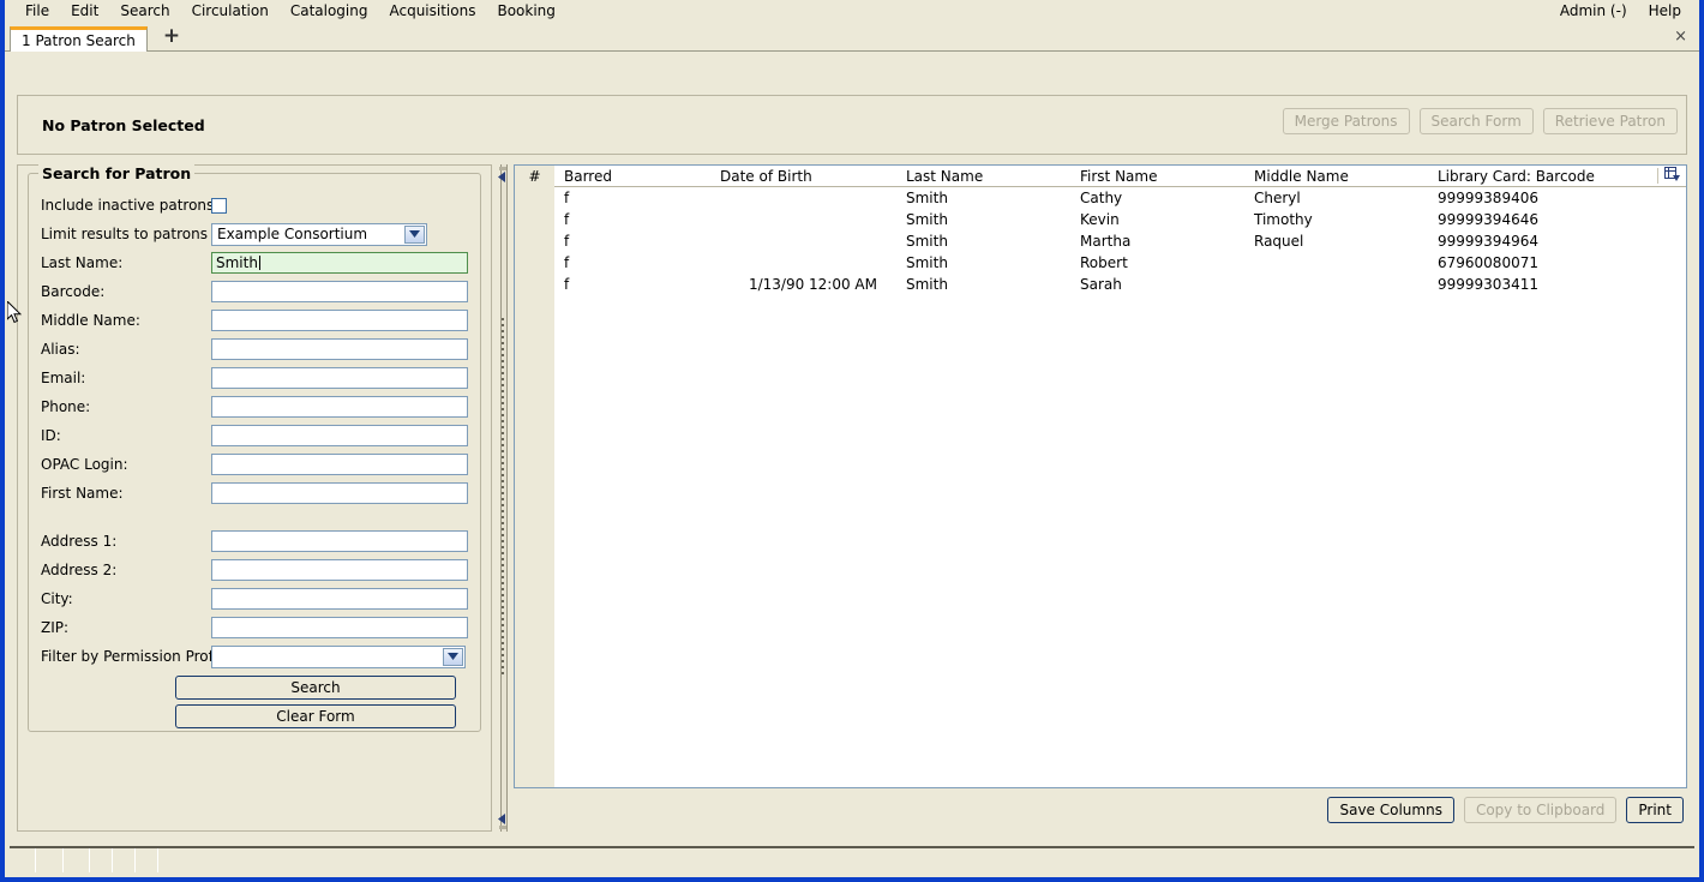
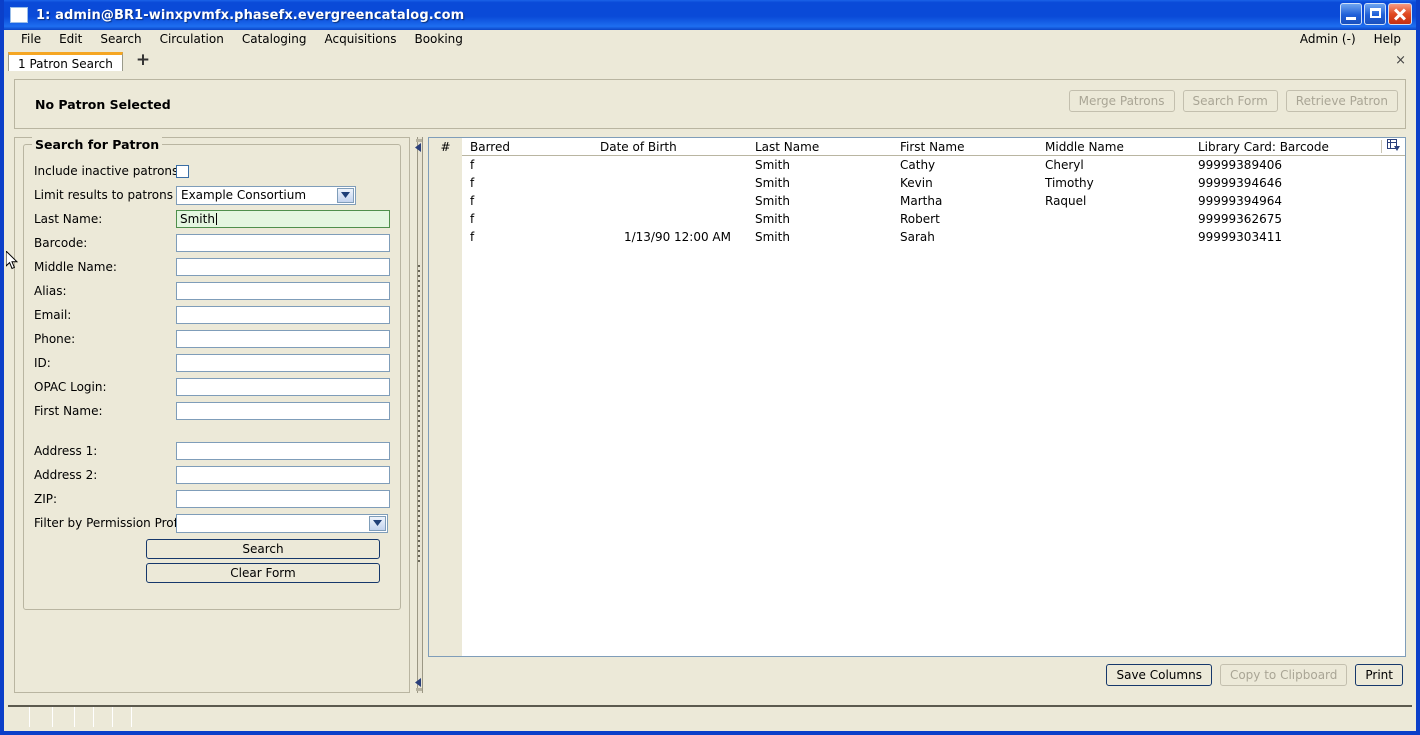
+ 1: admin@BR1-winxpvmfx.phasefx.evergreencatalog.com
  File
  Edit
  Search
  Circulation
  Cataloging
  Acquisitions
  Booking
  Admin (-)
  Help
  1 Patron Search
  +
  ×
  No Patron Selected
  Merge Patrons
  Search Form
  Retrieve Patron
  Search for Patron
  Include inactive patron
  Limit results to patrons
  Example Consortium
  Last Name:
  Smith
  Barcode:
  Middle Name:
  Alias:
  Email:
  Phone:
  ID:
  OPAC Login:
  First Name:
  Address 1:
  Address 2:
- City:
  ZIP:
  Filter by Permission Pro
  Search
  Clear Form
  #	Barred	Date of Birth	Last Name	First Name	Middle Name	Library Card: Barcode
  	f		Smith	Cathy	Cheryl	99999389406
  	f		Smith	Kevin	Timothy	99999394646
  	f		Smith	Martha	Raquel	99999394964
- 	f		Smith	Robert		67960080071
+ 	f		Smith	Robert		99999362675
  	f	1/13/90 12:00 AM	Smith	Sarah		99999303411
  Save Columns
  Copy to Clipboard
  Print
